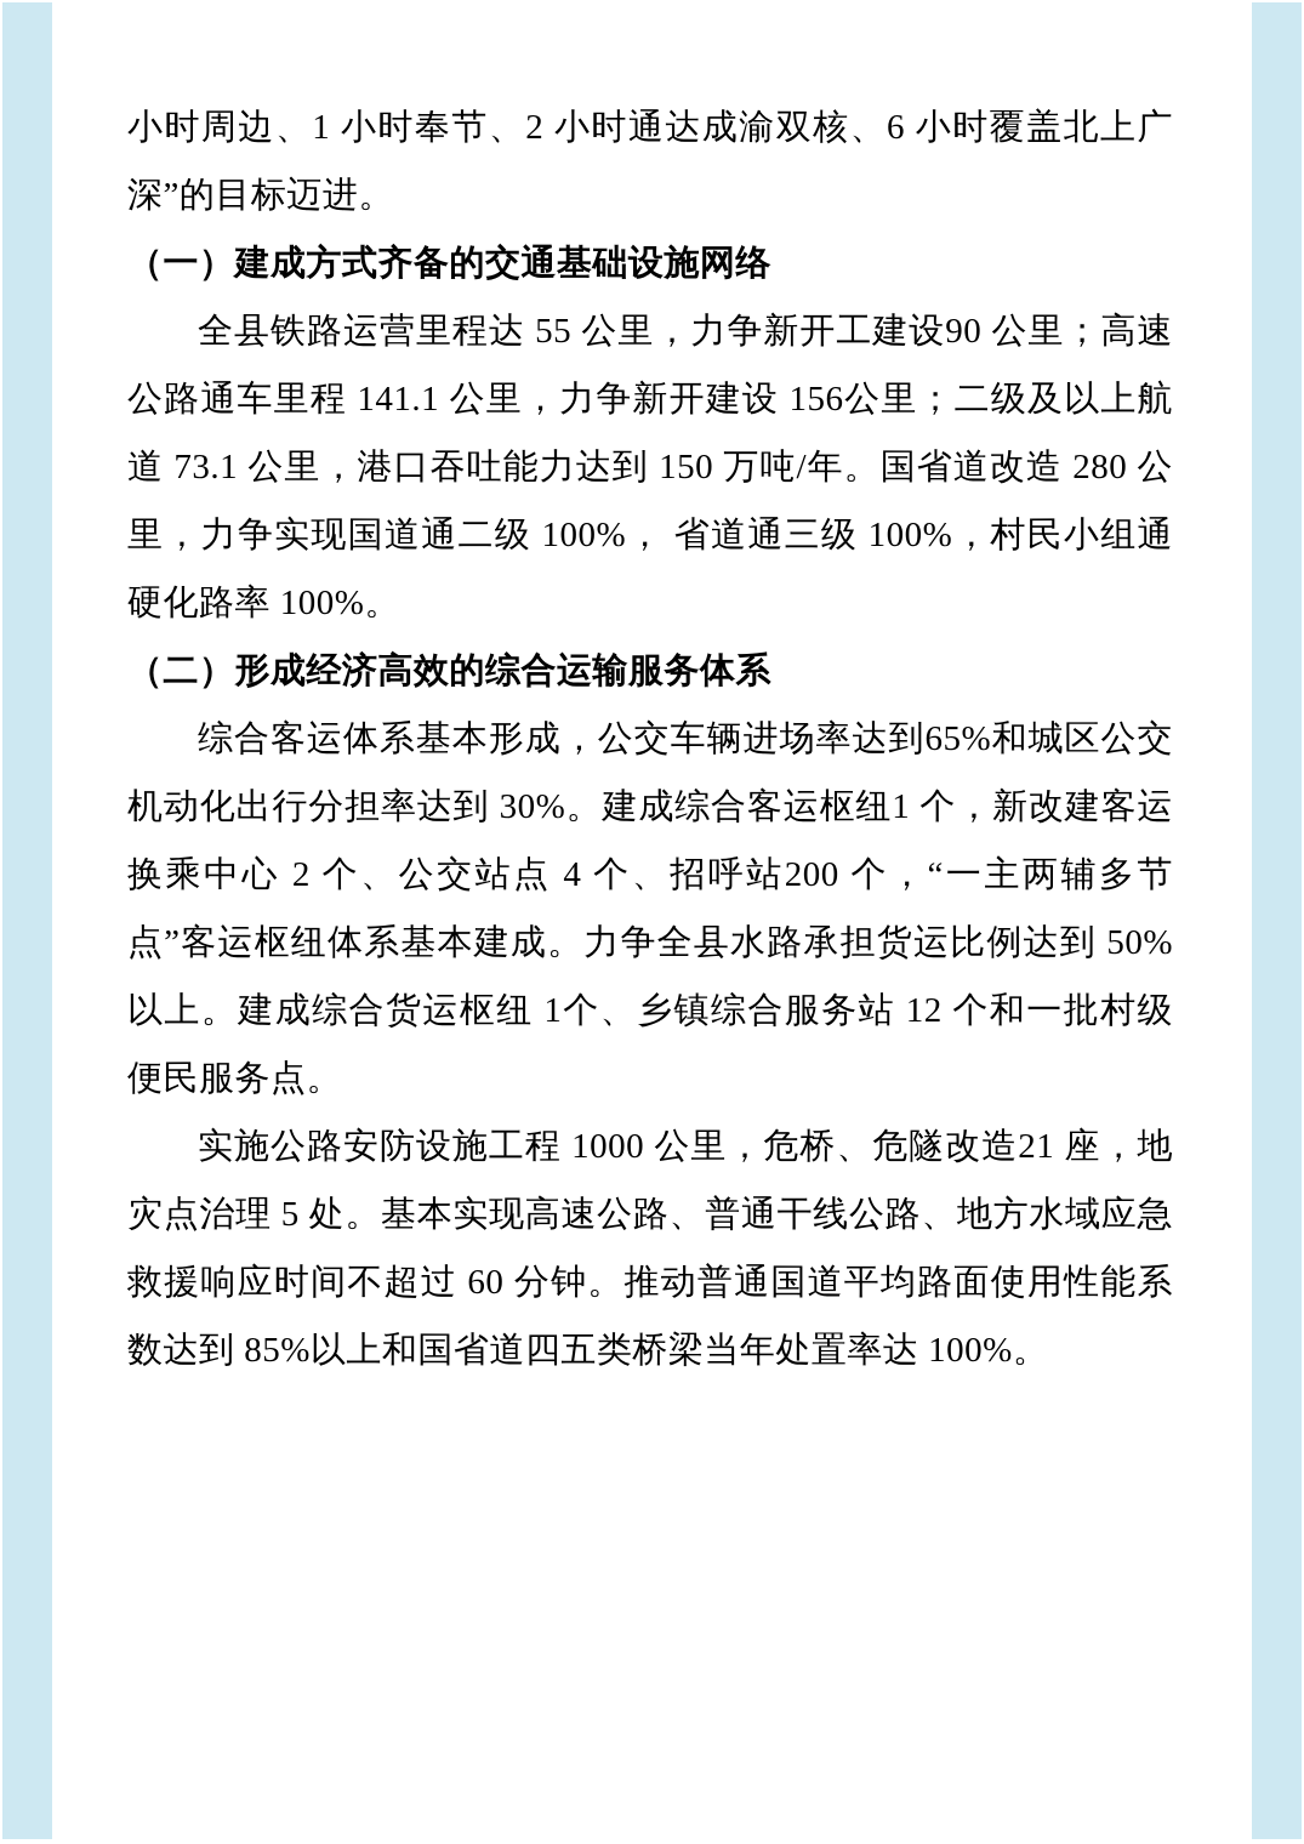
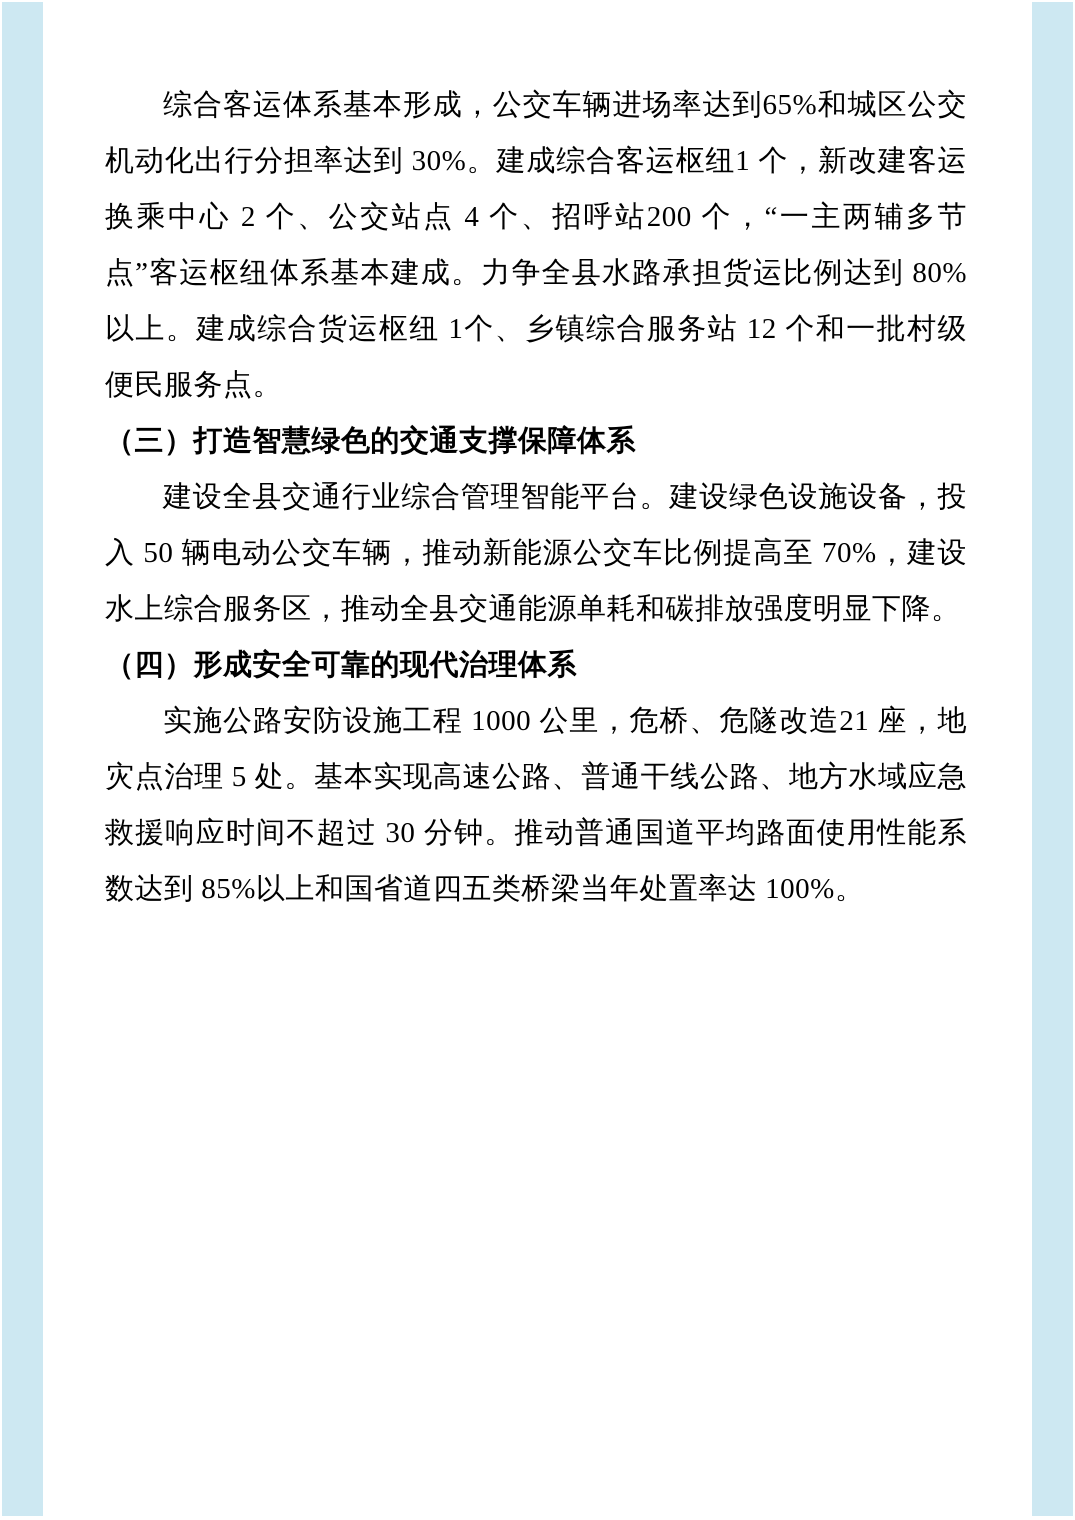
- 小时周边、1 小时奉节、2 小时通达成渝双核、6 小时覆盖北上广深”的目标迈进。
- （一）建成方式齐备的交通基础设施网络
- 全县铁路运营里程达 55 公里，力争新开工建设90 公里；高速公路通车里程 141.1 公里，力争新开建设 156公里；二级及以上航道 73.1 公里，港口吞吐能力达到 150 万吨/年。国省道改造 280 公里，力争实现国道通二级 100%， 省道通三级 100%，村民小组通硬化路率 100%。
- （二）形成经济高效的综合运输服务体系
- 综合客运体系基本形成，公交车辆进场率达到65%和城区公交机动化出行分担率达到 30%。建成综合客运枢纽1 个，新改建客运换乘中心 2 个、公交站点 4 个、招呼站200 个，“一主两辅多节点”客运枢纽体系基本建成。力争全县水路承担货运比例达到 50%以上。建成综合货运枢纽 1个、乡镇综合服务站 12 个和一批村级便民服务点。
+ 综合客运体系基本形成，公交车辆进场率达到65%和城区公交机动化出行分担率达到 30%。建成综合客运枢纽1 个，新改建客运换乘中心 2 个、公交站点 4 个、招呼站200 个，“一主两辅多节点”客运枢纽体系基本建成。力争全县水路承担货运比例达到 80%以上。建成综合货运枢纽 1个、乡镇综合服务站 12 个和一批村级便民服务点。
+ （三）打造智慧绿色的交通支撑保障体系
+ 建设全县交通行业综合管理智能平台。建设绿色设施设备，投入 50 辆电动公交车辆，推动新能源公交车比例提高至 70%，建设水上综合服务区，推动全县交通能源单耗和碳排放强度明显下降。
+ （四）形成安全可靠的现代治理体系
- 实施公路安防设施工程 1000 公里，危桥、危隧改造21 座，地灾点治理 5 处。基本实现高速公路、普通干线公路、地方水域应急救援响应时间不超过 60 分钟。推动普通国道平均路面使用性能系数达到 85%以上和国省道四五类桥梁当年处置率达 100%。
+ 实施公路安防设施工程 1000 公里，危桥、危隧改造21 座，地灾点治理 5 处。基本实现高速公路、普通干线公路、地方水域应急救援响应时间不超过 30 分钟。推动普通国道平均路面使用性能系数达到 85%以上和国省道四五类桥梁当年处置率达 100%。
